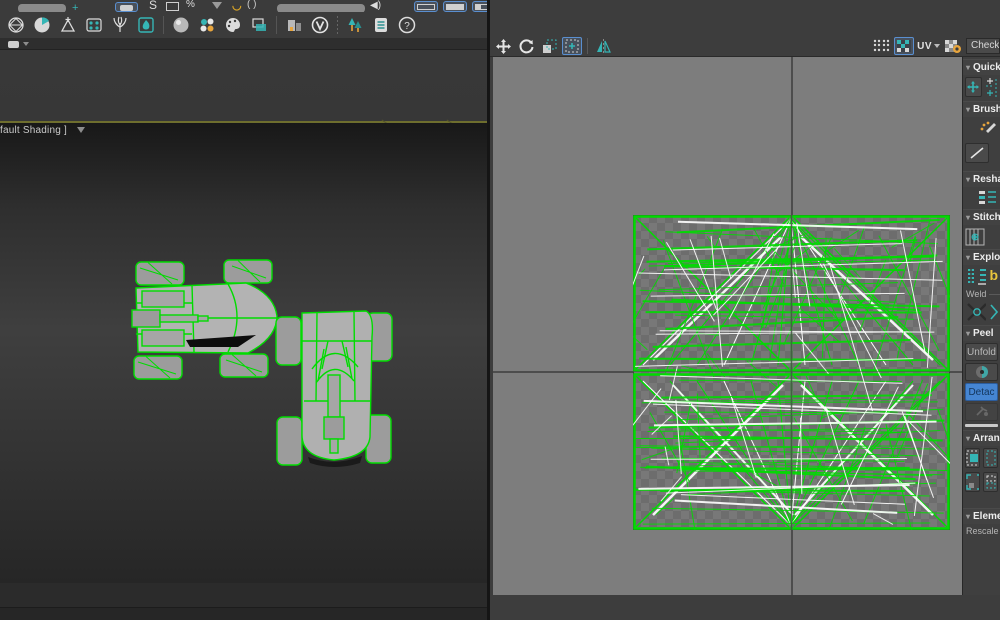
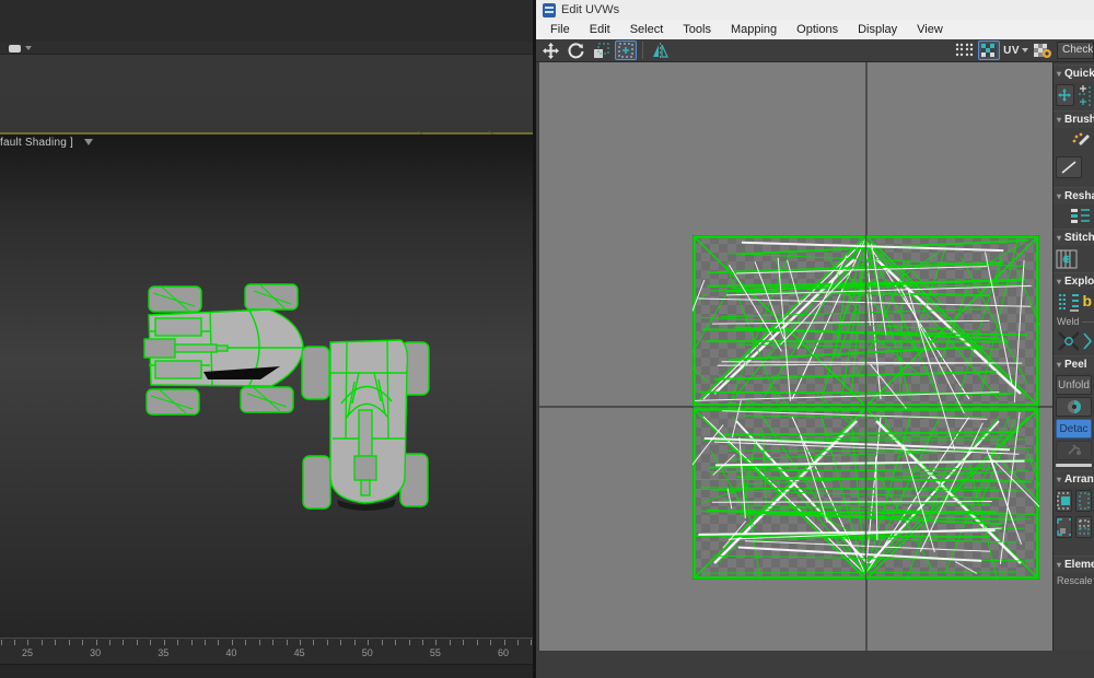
- +
- S
- %
- ◡
- ( )
- ◀)
- ?
  fault Shading ]
+ 25
+ 30
+ 35
+ 40
+ 45
+ 50
+ 55
+ 60
+ Edit UVWs
+ File
+ Edit
+ Select
+ Tools
+ Mapping
+ Options
+ Display
+ View
  UV
  Check
  ▾
  Quick
  ▾
  Brush
  ▾
  Resh
  ▾
  Stitch
  ▾
  Explo
  b
  Weld
  ▾
  Peel
  Unfold
  Detac
  ▾
  Arran
  ▾
  Elem
  Rescale
